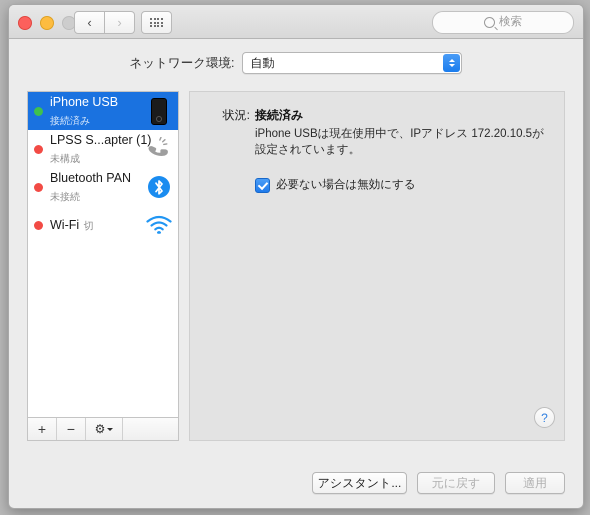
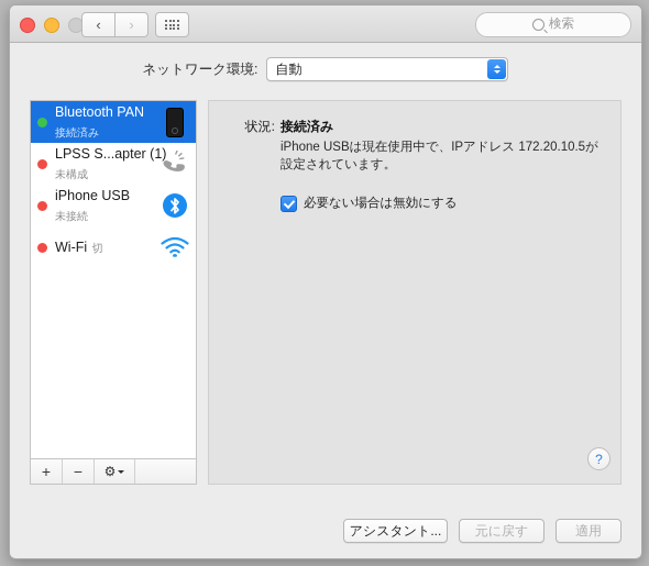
  ‹
  ›
  検索
  ネットワーク環境:
  自動
- iPhone USB 接続済み
+ Bluetooth PAN 接続済み
  LPSS S...apter (1) 未構成
- Bluetooth PAN 未接続
+ iPhone USB 未接続
  Wi-Fi 切
  +
  −
  ⚙
  状況:
  接続済み
  iPhone USBは現在使用中で、IPアドレス 172.20.10.5が設定されています。
  必要ない場合は無効にする
  ?
  アシスタント...
  元に戻す
  適用
